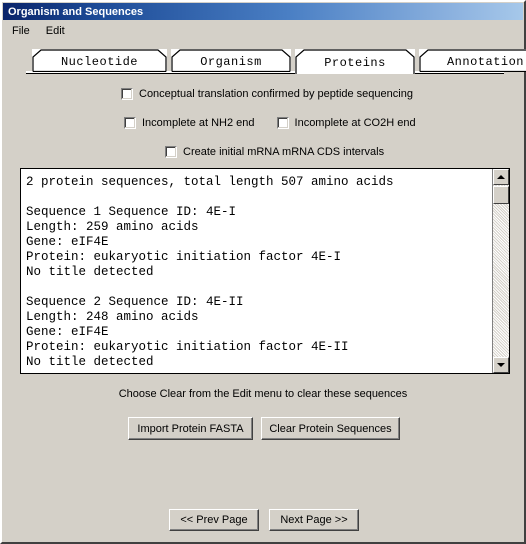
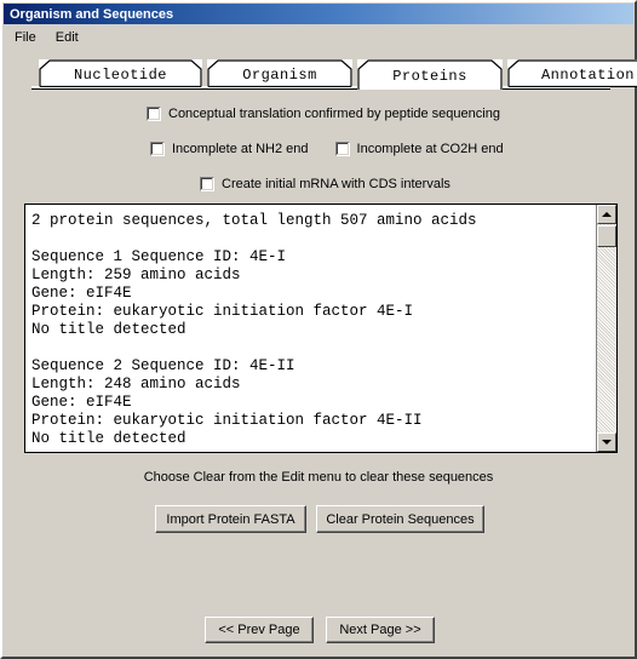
  Organism and Sequences
  File
  Edit
  Nucleotide
  Organism
  Proteins
  Annotation
  Conceptual translation confirmed by peptide sequencing
  Incomplete at NH2 end
  Incomplete at CO2H end
- Create initial mRNA mRNA CDS intervals
+ Create initial mRNA with CDS intervals
  2 protein sequences, total length 507 amino acids
  Sequence 1 Sequence ID: 4E-I
  Length: 259 amino acids
  Gene: eIF4E
  Protein: eukaryotic initiation factor 4E-I
  No title detected
  Sequence 2 Sequence ID: 4E-II
  Length: 248 amino acids
  Gene: eIF4E
  Protein: eukaryotic initiation factor 4E-II
  No title detected
  Choose Clear from the Edit menu to clear these sequences
  Import Protein FASTA
  Clear Protein Sequences
  << Prev Page
  Next Page >>
